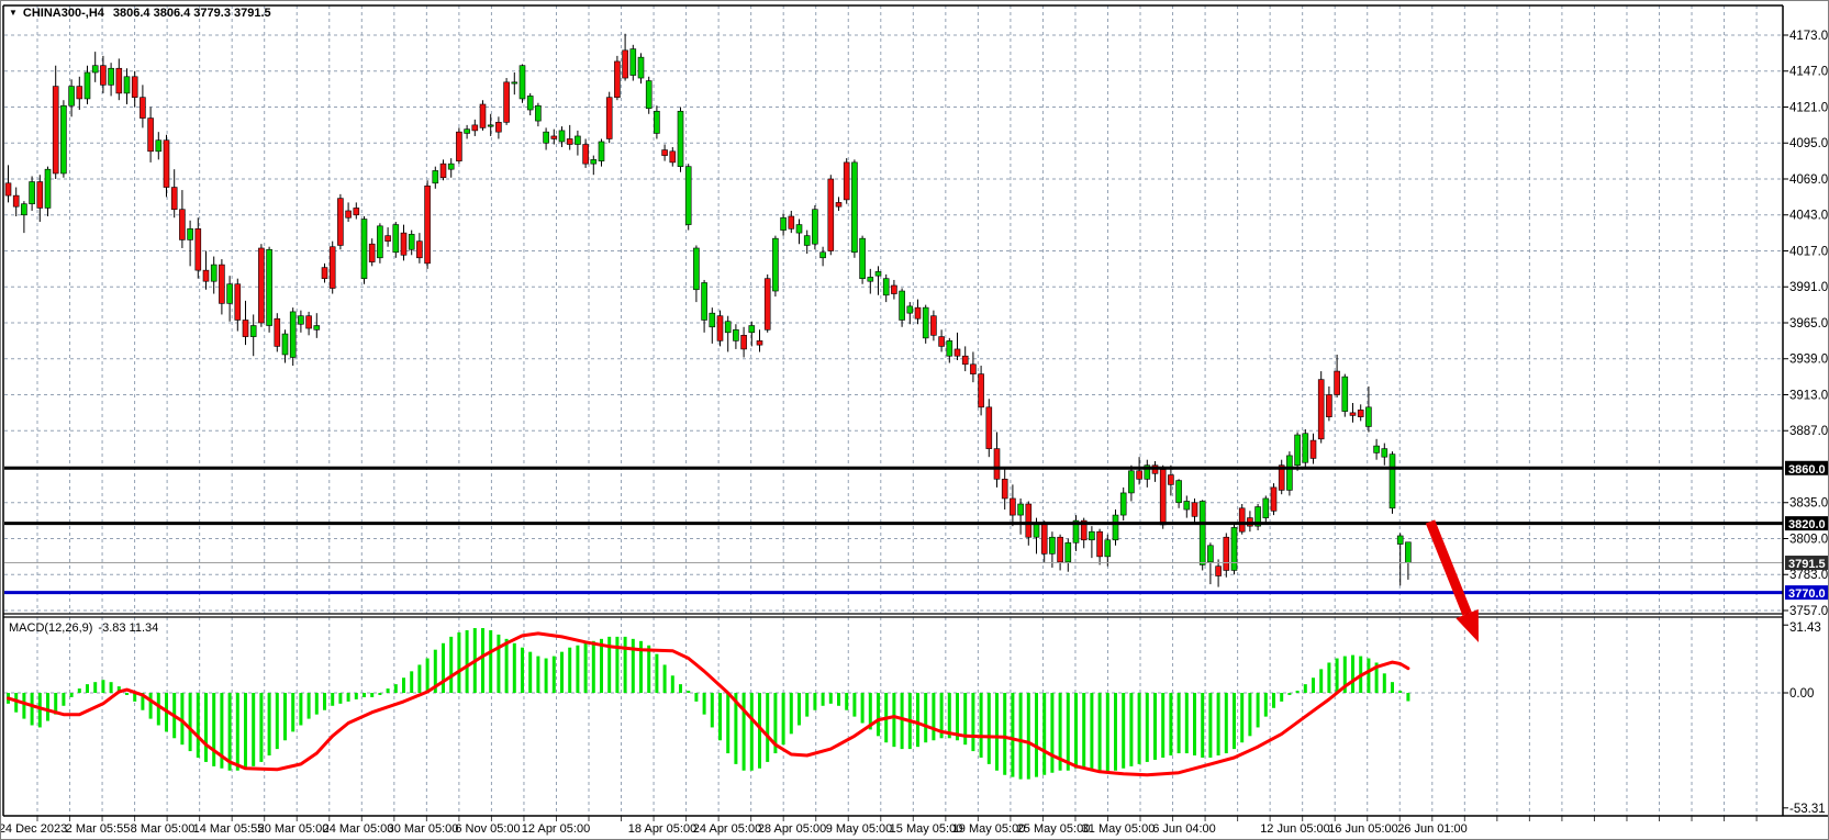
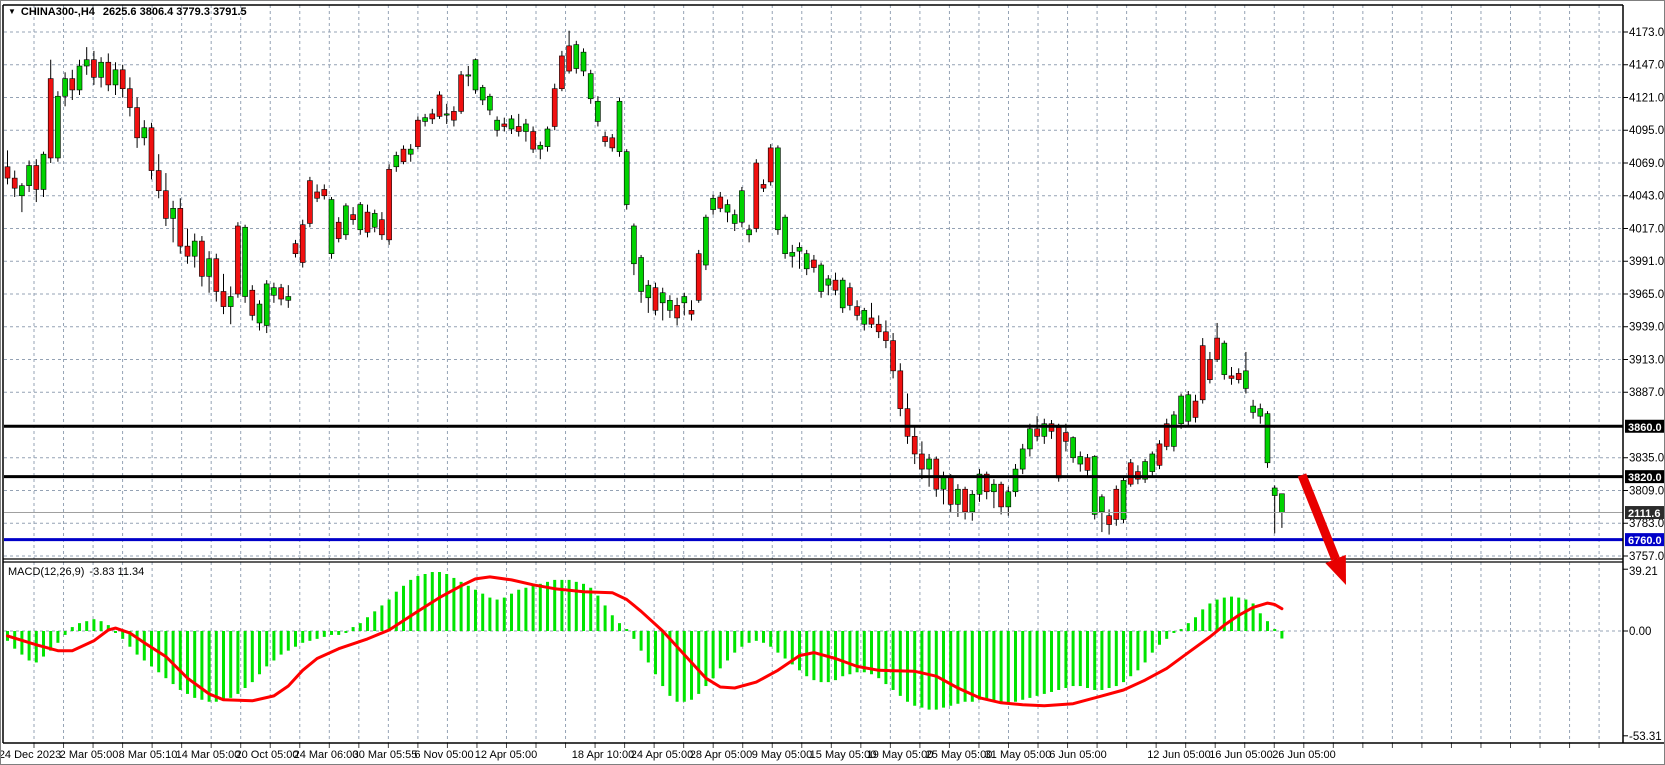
  4173.0
  4147.0
  4121.0
  4095.0
  4069.0
  4043.0
  4017.0
  3991.0
  3965.0
  3939.0
  3913.0
  3887.0
  3835.0
  3809.0
  3783.0
  3757.0
  3860.0
  3820.0
- 3791.5
+ 2111.6
- 3770.0
+ 6760.0
- 31.43
+ 39.21
  0.00
  -53.31
  24 Dec 2023
- 2 Mar 05:55
+ 2 Mar 05:00
- 8 Mar 05:00
+ 8 Mar 05:10
- 14 Mar 05:55
+ 14 Mar 05:00
- 20 Mar 05:00
+ 20 Oct 05:00
- 24 Mar 05:00
+ 24 Mar 06:00
- 30 Mar 05:00
+ 30 Mar 05:55
  6 Nov 05:00
  12 Apr 05:00
- 18 Apr 05:00
+ 18 Apr 10:00
  24 Apr 05:00
  28 Apr 05:00
  9 May 05:00
  15 May 05:00
  19 May 05:00
  25 May 05:00
  31 May 05:00
- 6 Jun 04:00
+ 6 Jun 05:00
  12 Jun 05:00
  16 Jun 05:00
- 26 Jun 01:00
+ 26 Jun 05:00
- ▼ CHINA300-,H4 3806.4 3806.4 3779.3 3791.5
+ ▼ CHINA300-,H4 2625.6 3806.4 3779.3 3791.5
  MACD(12,26,9) -3.83 11.34
